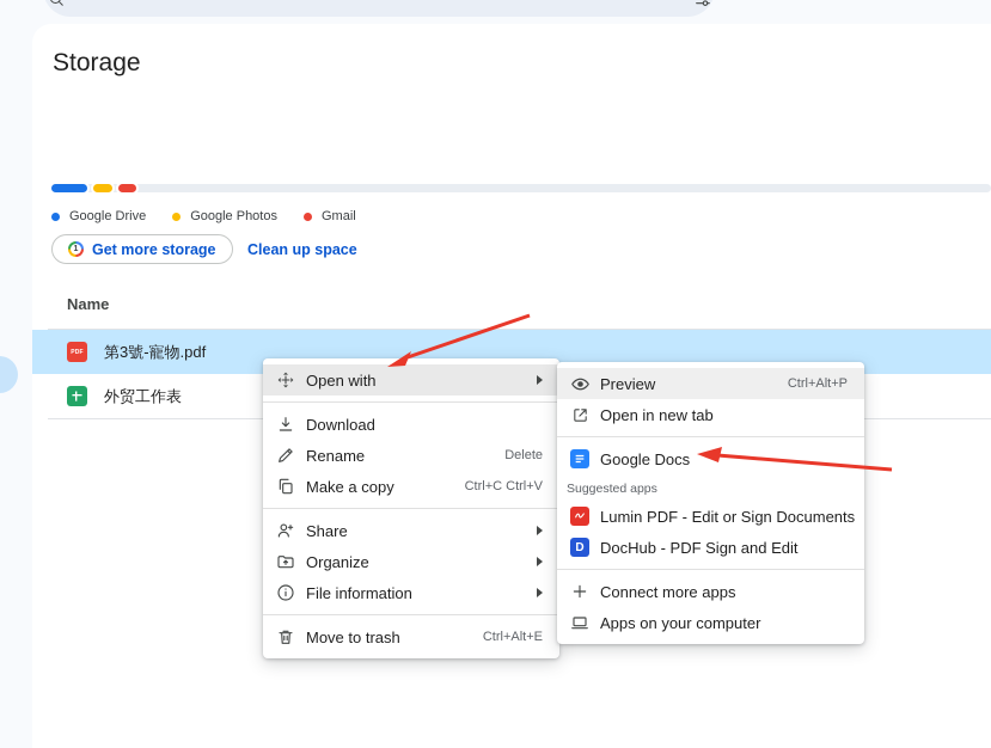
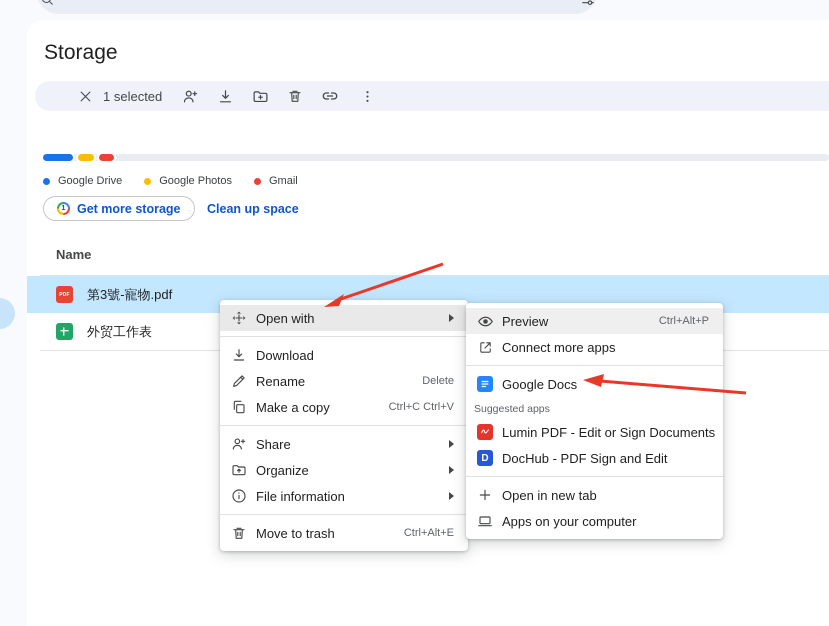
  Storage
+ 1 selected
  Google Drive
  Google Photos
  Gmail
  Get more storage
  Clean up space
  Name
  第3號-寵物.pdf
  外贸工作表
  Open with
  Download
  Rename
  Delete
  Make a copy
  Ctrl+C Ctrl+V
  Share
  Organize
  File information
  Move to trash
  Ctrl+Alt+E
  Preview
  Ctrl+Alt+P
- Open in new tab
+ Connect more apps
  Google Docs
  Suggested apps
  Lumin PDF - Edit or Sign Documents
  D
  DocHub - PDF Sign and Edit
- Connect more apps
+ Open in new tab
  Apps on your computer
